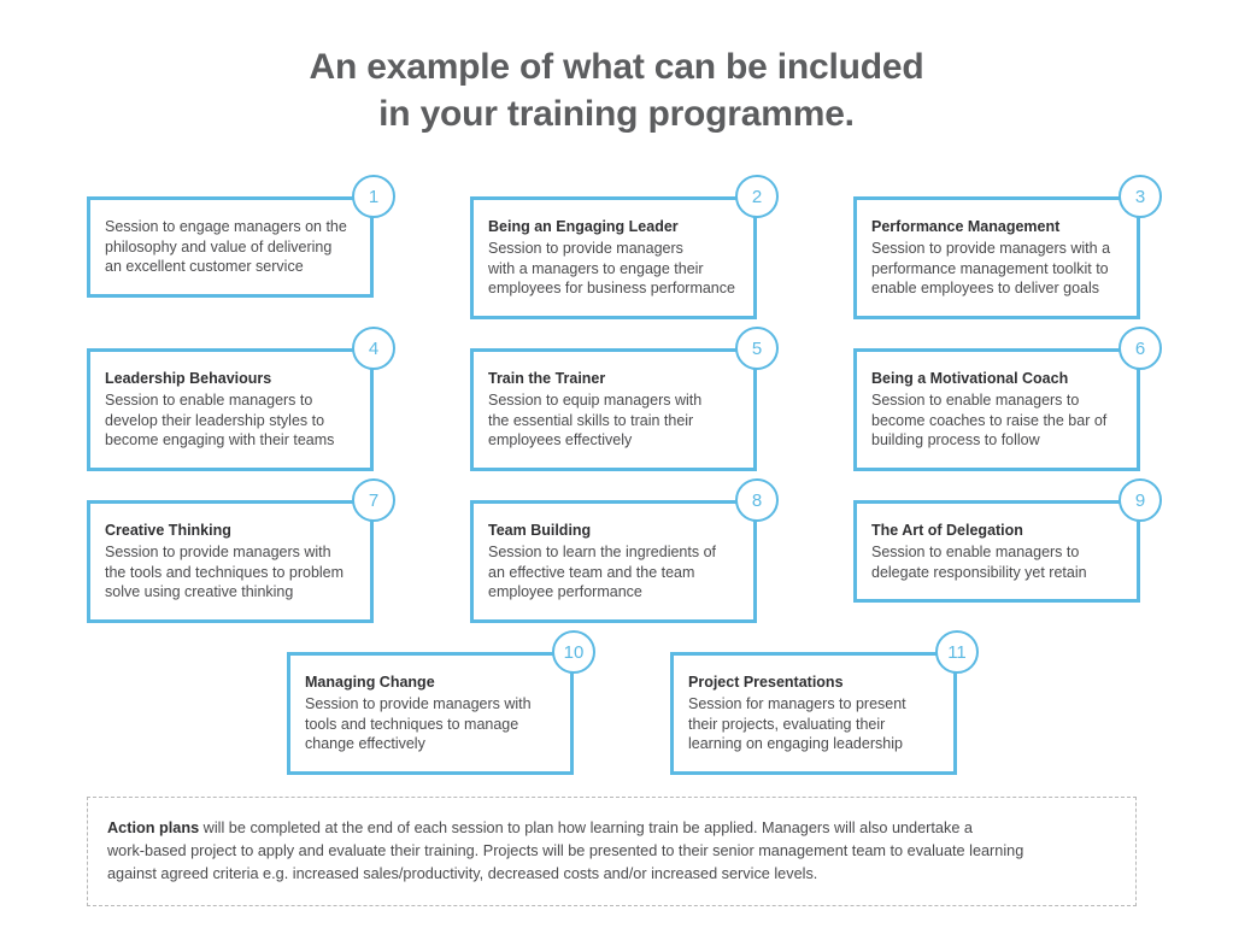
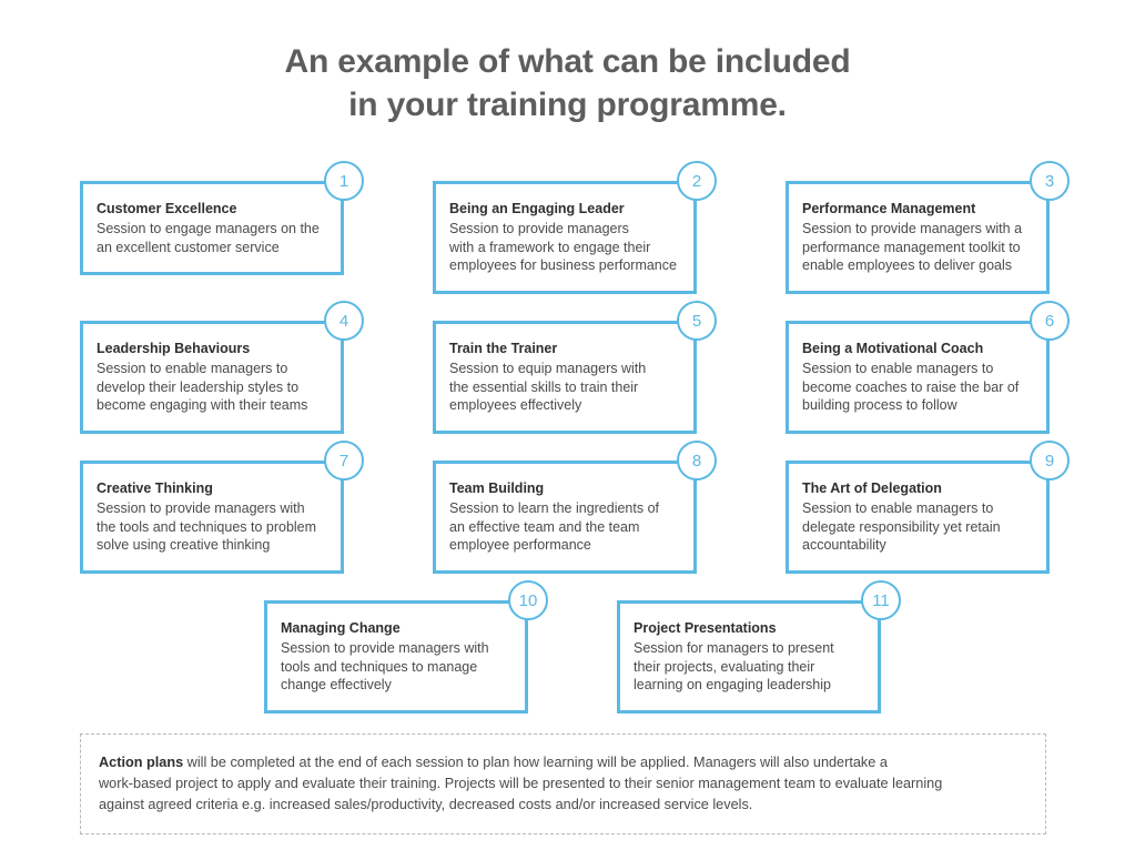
  An example of what can be included
  in your training programme.
  1
+ Customer Excellence
  Session to engage managers on the
- philosophy and value of delivering
  an excellent customer service
  2
  Being an Engaging Leader
  Session to provide managers
- with a managers to engage their
+ with a framework to engage their
  employees for business performance
  3
  Performance Management
  Session to provide managers with a
  performance management toolkit to
  enable employees to deliver goals
  4
  Leadership Behaviours
  Session to enable managers to
  develop their leadership styles to
  become engaging with their teams
  5
  Train the Trainer
  Session to equip managers with
  the essential skills to train their
  employees effectively
  6
  Being a Motivational Coach
  Session to enable managers to
  become coaches to raise the bar of
  building process to follow
  7
  Creative Thinking
  Session to provide managers with
  the tools and techniques to problem
  solve using creative thinking
  8
  Team Building
  Session to learn the ingredients of
  an effective team and the team
  employee performance
  9
  The Art of Delegation
  Session to enable managers to
  delegate responsibility yet retain
+ accountability
  10
  Managing Change
  Session to provide managers with
  tools and techniques to manage
  change effectively
  11
  Project Presentations
  Session for managers to present
  their projects, evaluating their
  learning on engaging leadership
- Action plans will be completed at the end of each session to plan how learning train be applied. Managers will also undertake a
+ Action plans will be completed at the end of each session to plan how learning will be applied. Managers will also undertake a
  work-based project to apply and evaluate their training. Projects will be presented to their senior management team to evaluate learning
  against agreed criteria e.g. increased sales/productivity, decreased costs and/or increased service levels.
